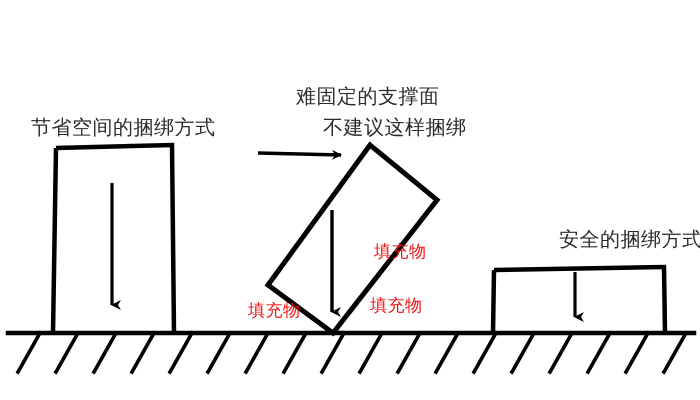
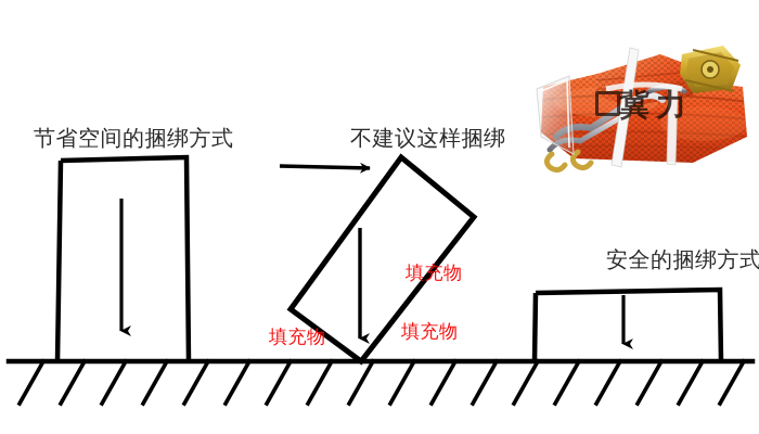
  节省空间的捆绑方式
- 难固定的支撑面
  不建议这样捆绑
  安全的捆绑方式
  填充物
  填充物
  填充物
+ 冀力
